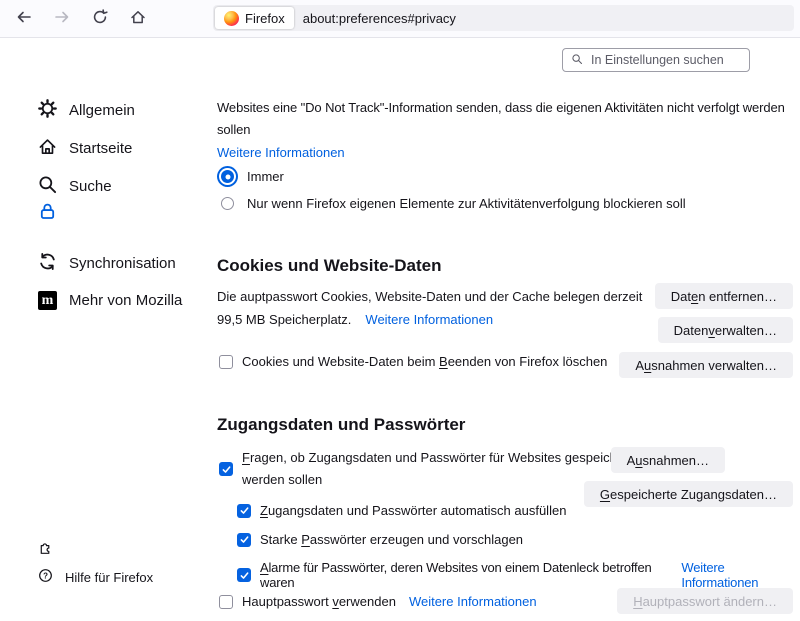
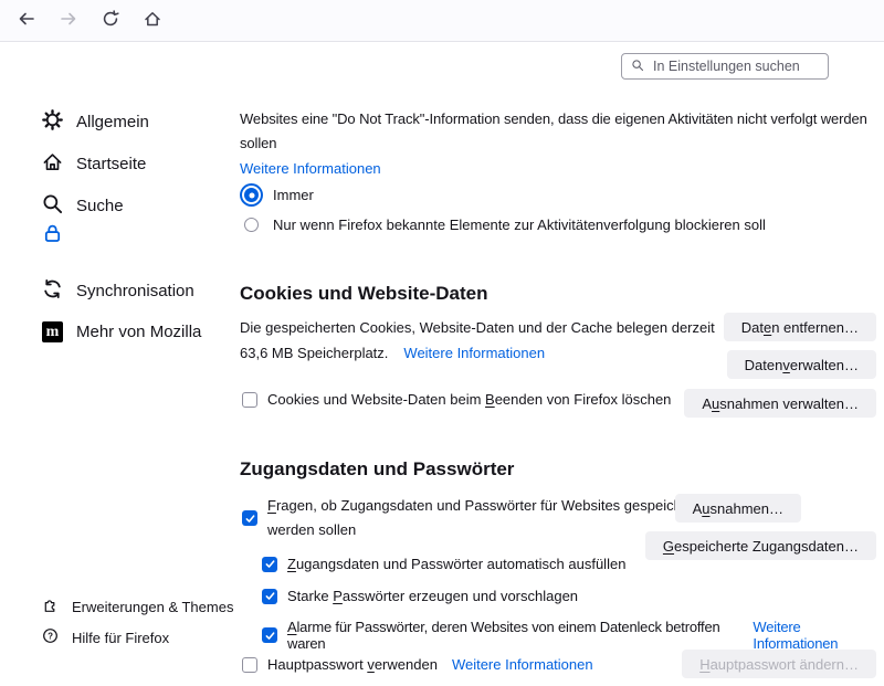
- Firefox
- about:preferences#privacy
  In Einstellungen suchen
  Allgemein
  Startseite
  Suche
  Synchronisation
  m
  Mehr von Mozilla
+ Erweiterungen & Themes
  ?
  Hilfe für Firefox
  Websites eine "Do Not Track"-Information senden, dass die eigenen Aktivitäten nicht verfolgt werden sollen
  Weitere Informationen
  Immer
- Nur wenn Firefox eigenen Elemente zur Aktivitätenverfolgung blockieren soll
+ Nur wenn Firefox bekannte Elemente zur Aktivitätenverfolgung blockieren soll
  Cookies und Website-Daten
- Die auptpasswort Cookies, Website-Daten und der Cache belegen derzeit
+ Die gespeicherten Cookies, Website-Daten und der Cache belegen derzeit
- 99,5 MB Speicherplatz. Weitere Informationen
+ 63,6 MB Speicherplatz. Weitere Informationen
  Cookies und Website-Daten beim Beenden von Firefox löschen
  Dat
  e
  n entfernen…
  Daten
  v
  erwalten…
  A
  u
  snahmen verwalten…
  Zugangsdaten und Passwörter
  Fragen, ob Zugangsdaten und Passwörter für Websites gespeic werden sollen
  A
  u
  snahmen…
  G
  espeicherte Zugangsdaten…
  Zugangsdaten und Passwörter automatisch ausfüllen
  Starke Passwörter erzeugen und vorschlagen
  Alarme für Passwörter, deren Websites von einem Datenleck betroffen waren
  Weitere Informationen
  Hauptpasswort verwenden
  Weitere Informationen
  H
  auptpasswort ändern…
